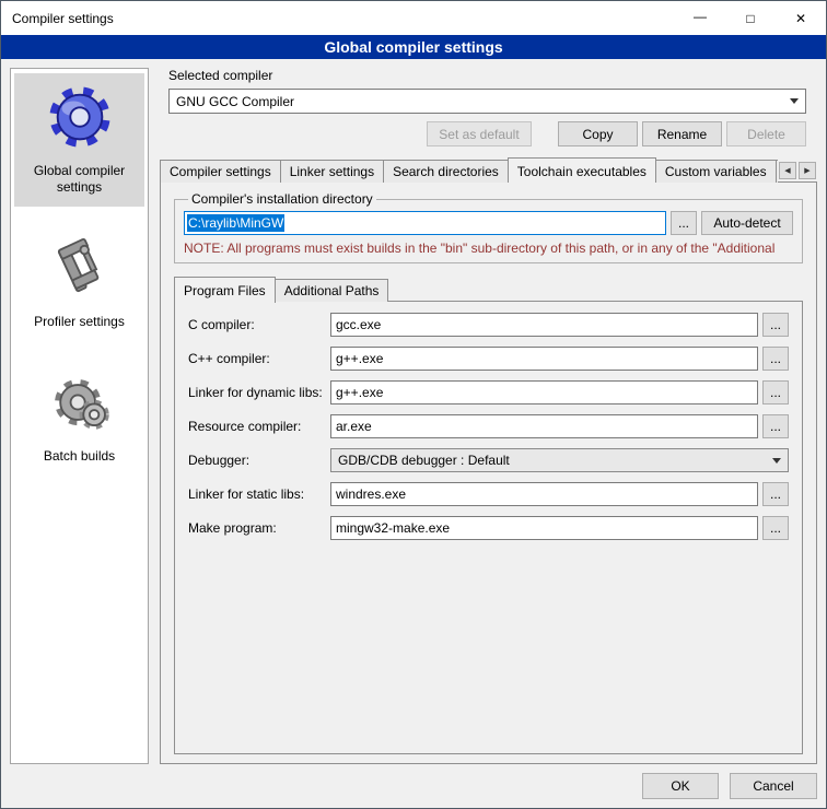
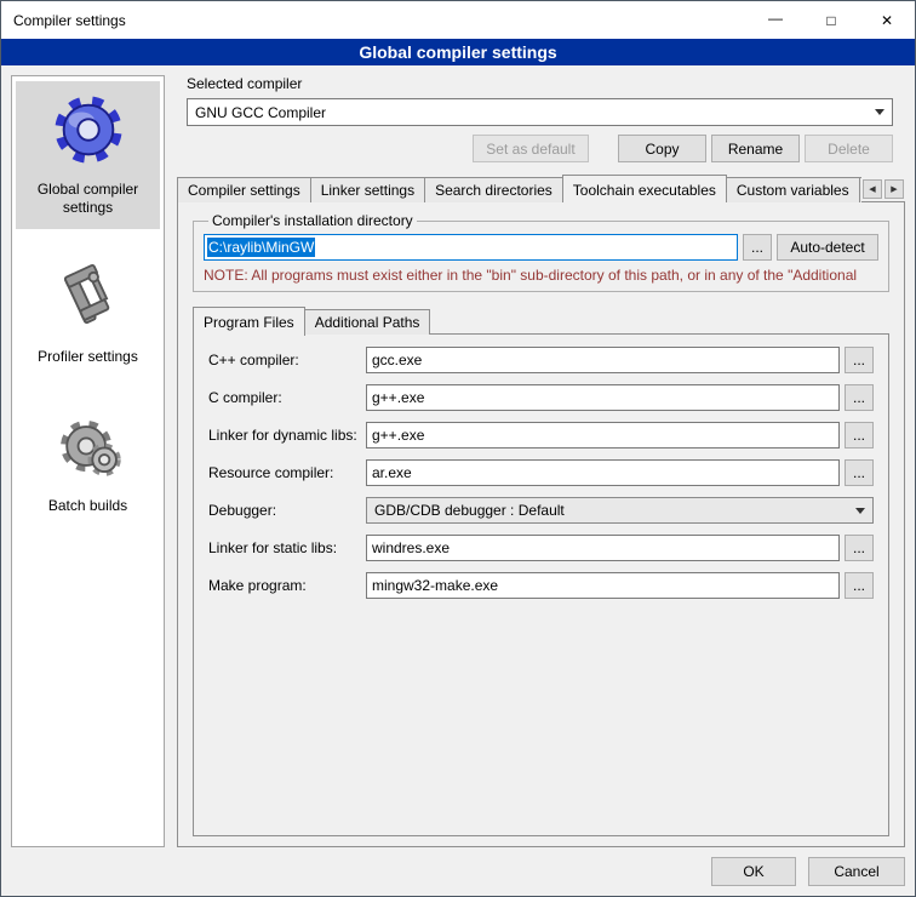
  Compiler settings
  —
  □
  ✕
  Global compiler settings
  Global compiler settings
  Profiler settings
  Batch builds
  Selected compiler
  GNU GCC Compiler
  Set as default
  Copy
  Rename
  Delete
  Compiler settings
  Linker settings
  Search directories
  Toolchain executables
  Custom variables
  Compiler's installation directory
  C:\raylib\MinGW
  ...
  Auto-detect
- NOTE: All programs must exist builds in the "bin" sub-directory of this path, or in any of the "Additional
+ NOTE: All programs must exist either in the "bin" sub-directory of this path, or in any of the "Additional
  Program Files
  Additional Paths
- C compiler:
+ C++ compiler:
  gcc.exe
  ...
- C++ compiler:
+ C compiler:
  g++.exe
  ...
  Linker for dynamic libs:
  g++.exe
  ...
  Resource compiler:
  ar.exe
  ...
  Debugger:
  GDB/CDB debugger : Default
  Linker for static libs:
  windres.exe
  ...
  Make program:
  mingw32-make.exe
  ...
  OK
  Cancel
